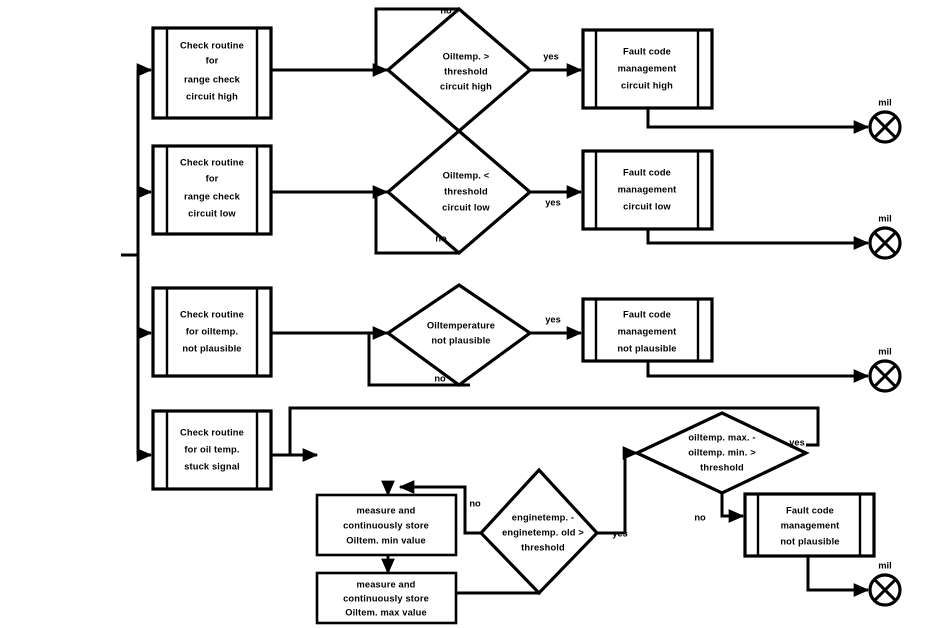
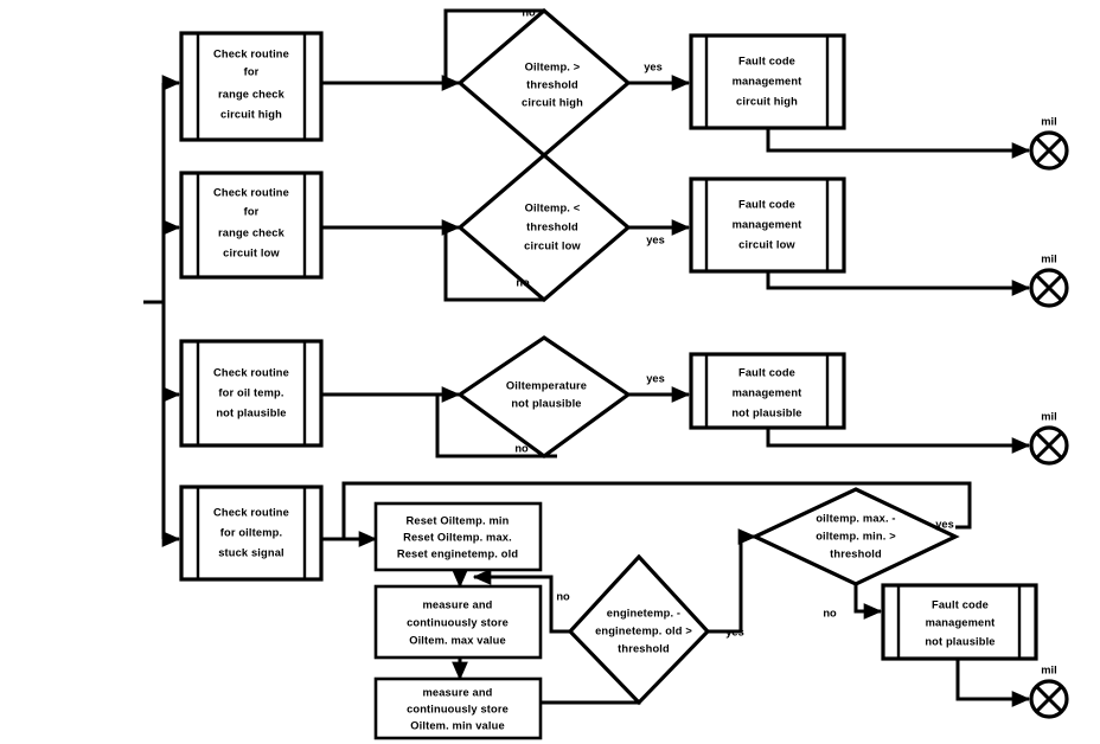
  Check routine
  for
  range check
  circuit high
  Check routine
  for
  range check
  circuit low
  Check routine
- for oiltemp.
+ for oil temp.
  not plausible
  Check routine
- for oil temp.
+ for oiltemp.
  stuck signal
  Oiltemp. >
  threshold
  circuit high
  no
  yes
  Oiltemp. <
  threshold
  circuit low
  yes
  no
  Oiltemperature
  not plausible
  yes
  no
  Fault code
  management
  circuit high
  Fault code
  management
  circuit low
  Fault code
  management
  not plausible
+ Reset Oiltemp. min
+ Reset Oiltemp. max.
+ Reset enginetemp. old
  measure and
  continuously store
- Oiltem. min value
+ Oiltem. max value
  measure and
  continuously store
- Oiltem. max value
+ Oiltem. min value
  enginetemp. -
  enginetemp. old >
  threshold
  no
  yes
  oiltemp. max. -
  oiltemp. min. >
  threshold
  yes
  no
  Fault code
  management
  not plausible
  mil
  mil
  mil
  mil
